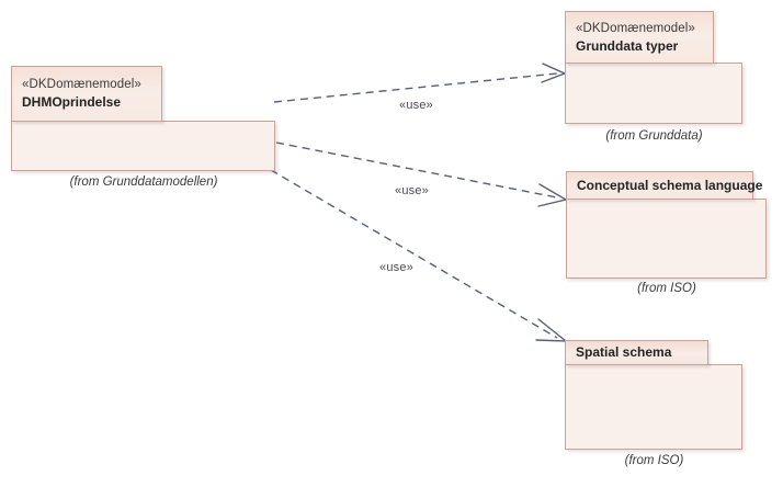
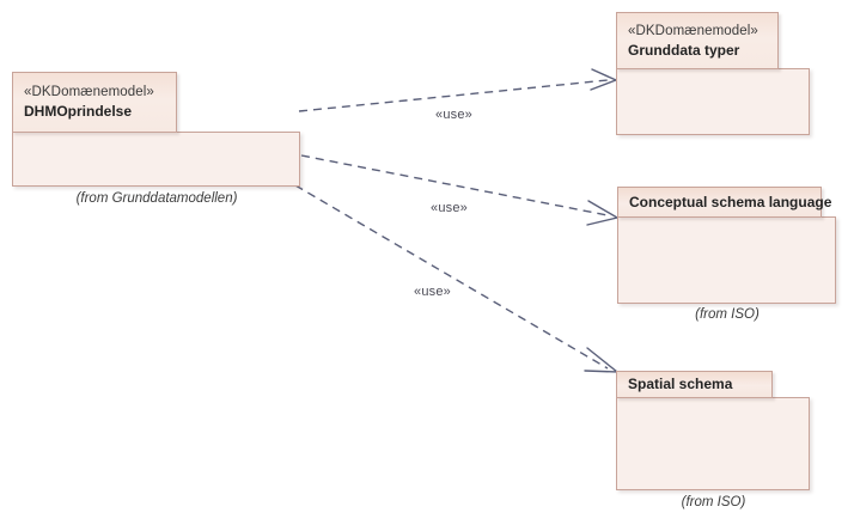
  «use»
  «use»
  «use»
  «DKDomænemodel»
  DHMOprindelse
  (from Grunddatamodellen)
  «DKDomænemodel»
  Grunddata typer
- (from Grunddata)
  Conceptual schema language
  (from ISO)
  Spatial schema
  (from ISO)
